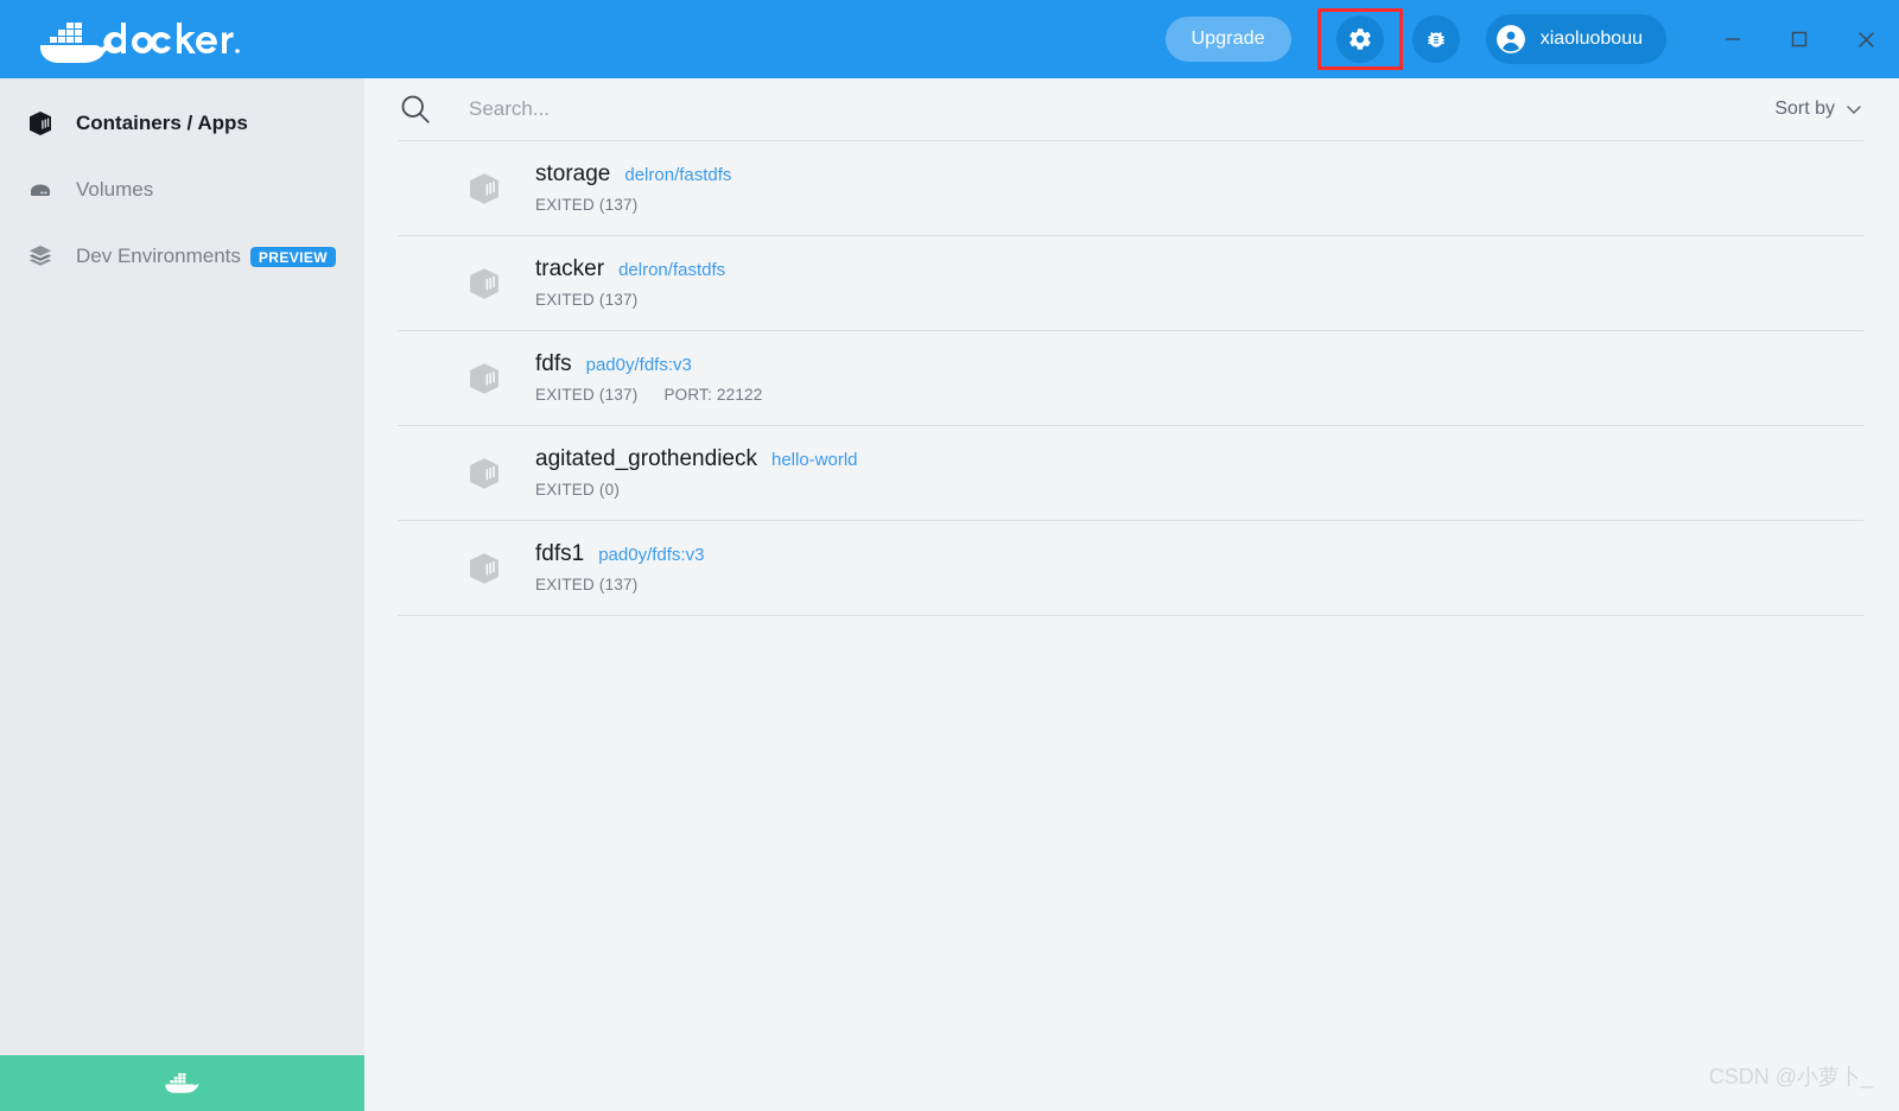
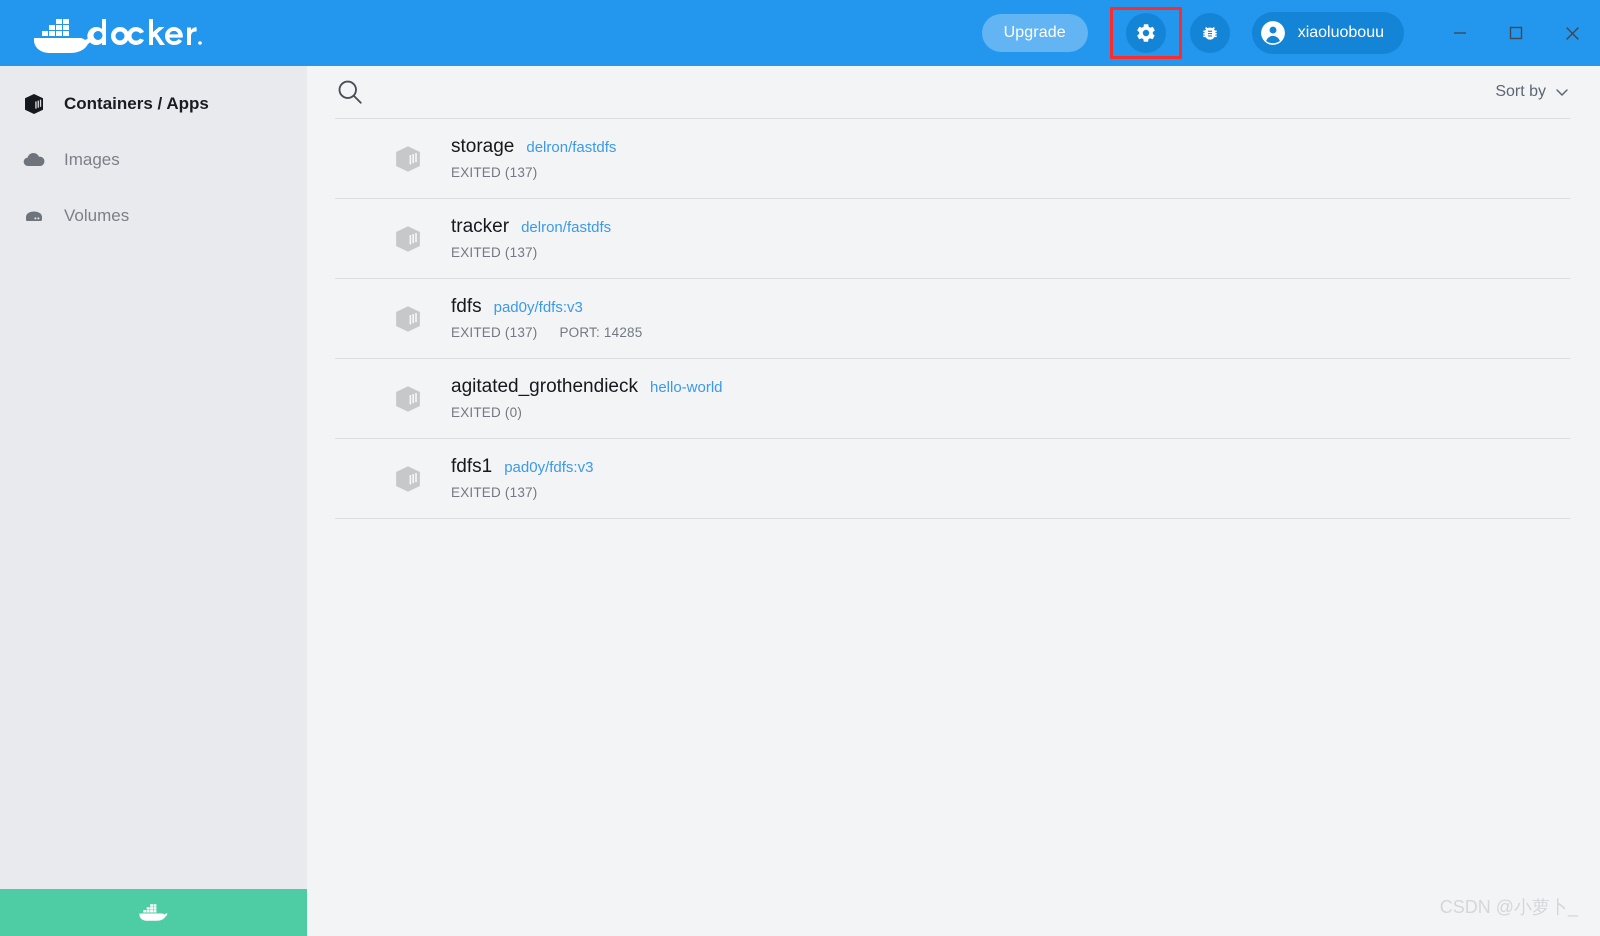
  Upgrade
  xiaoluobouu
  Containers / Apps
+ Images
  Volumes
- Dev Environments
- PREVIEW
- Search...
  Sort by
  storage
  delron/fastdfs
  EXITED (137)
  tracker
  delron/fastdfs
  EXITED (137)
  fdfs
  pad0y/fdfs:v3
  EXITED (137)
- PORT: 22122
+ PORT: 14285
  agitated_grothendieck
  hello-world
  EXITED (0)
  fdfs1
  pad0y/fdfs:v3
  EXITED (137)
  CSDN @小萝卜_
